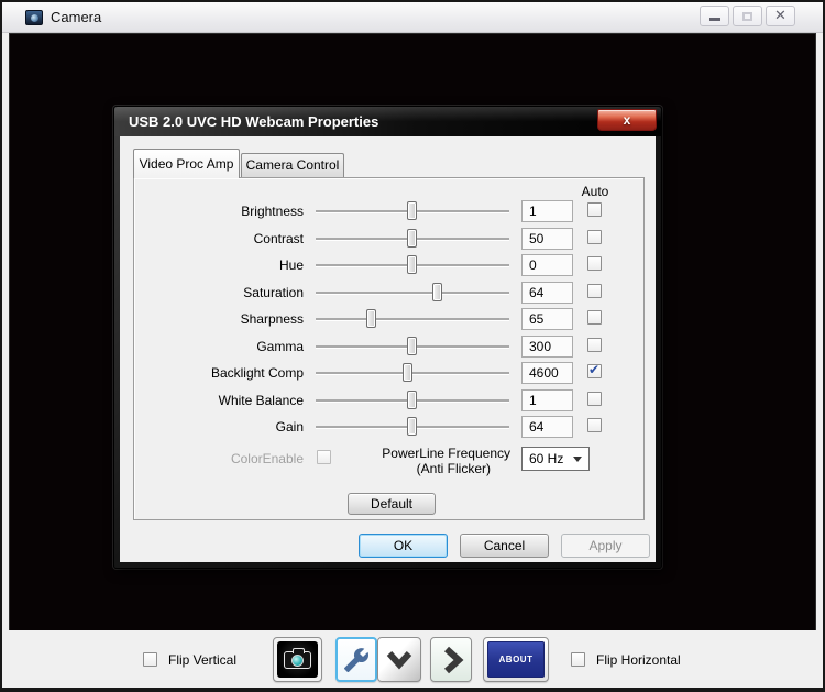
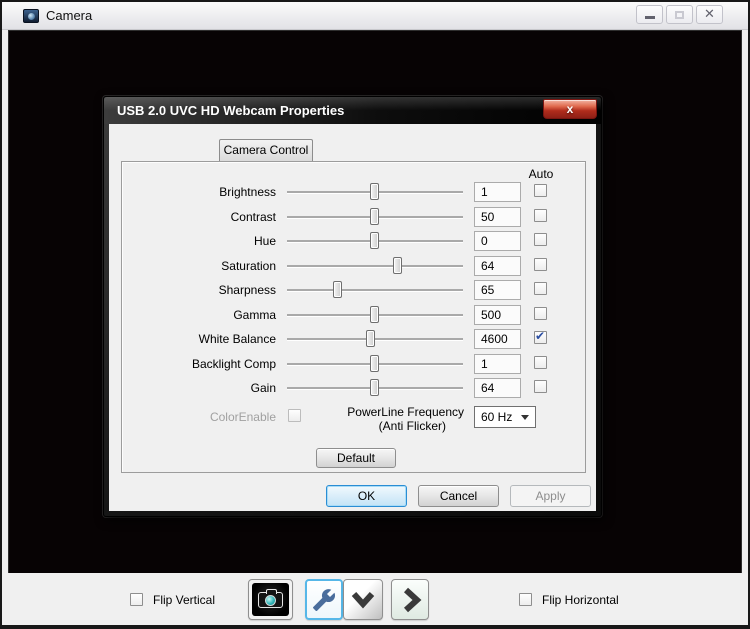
  Camera
  ✕
  Flip Vertical
- ABOUT
  Flip Horizontal
  USB 2.0 UVC HD Webcam Properties
  x
- Video Proc Amp
  Camera Control
  Auto
  Brightness
  1
  Contrast
  50
  Hue
  0
  Saturation
  64
  Sharpness
  65
  Gamma
- 300
+ 500
- Backlight Comp
+ White Balance
  4600
- White Balance
+ Backlight Comp
  1
  Gain
  64
  ColorEnable
  PowerLine Frequency
  (Anti Flicker)
  60 Hz
  Default
  OK
  Cancel
  Apply
